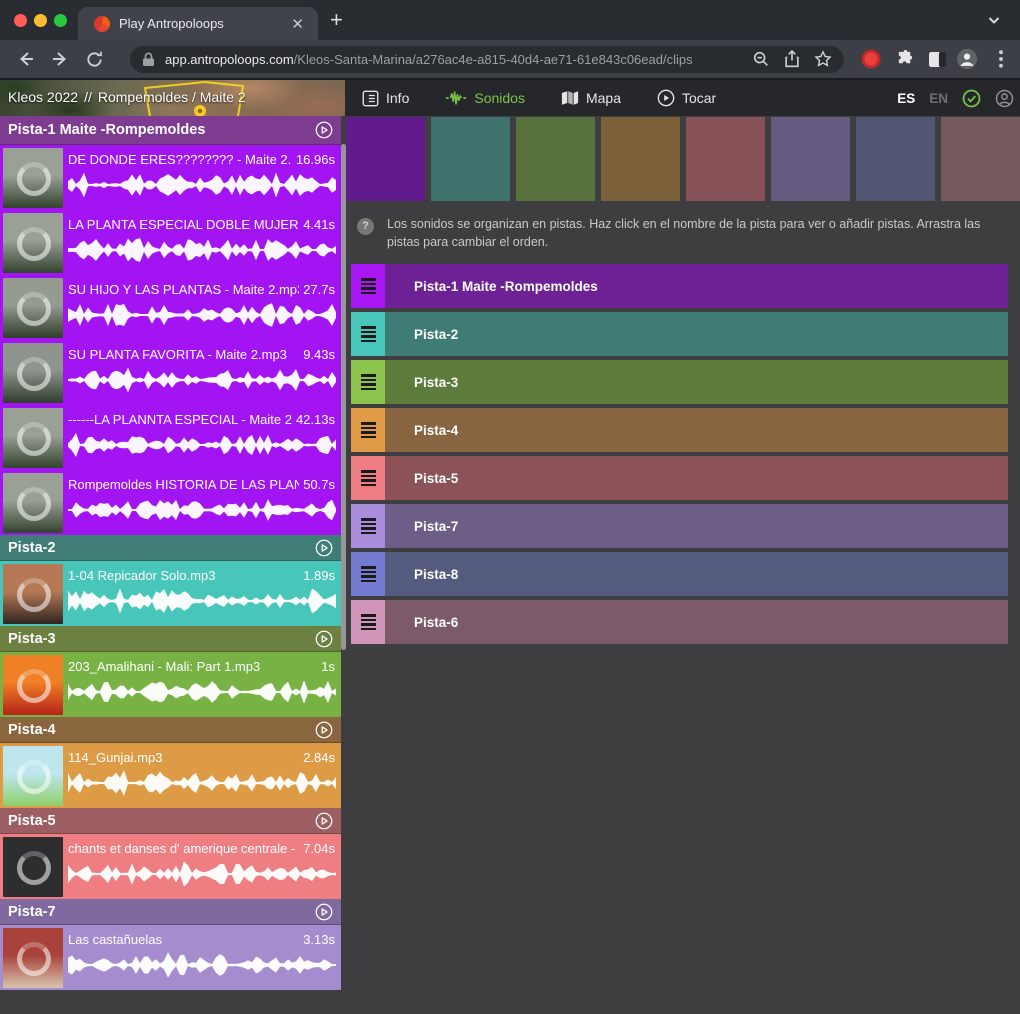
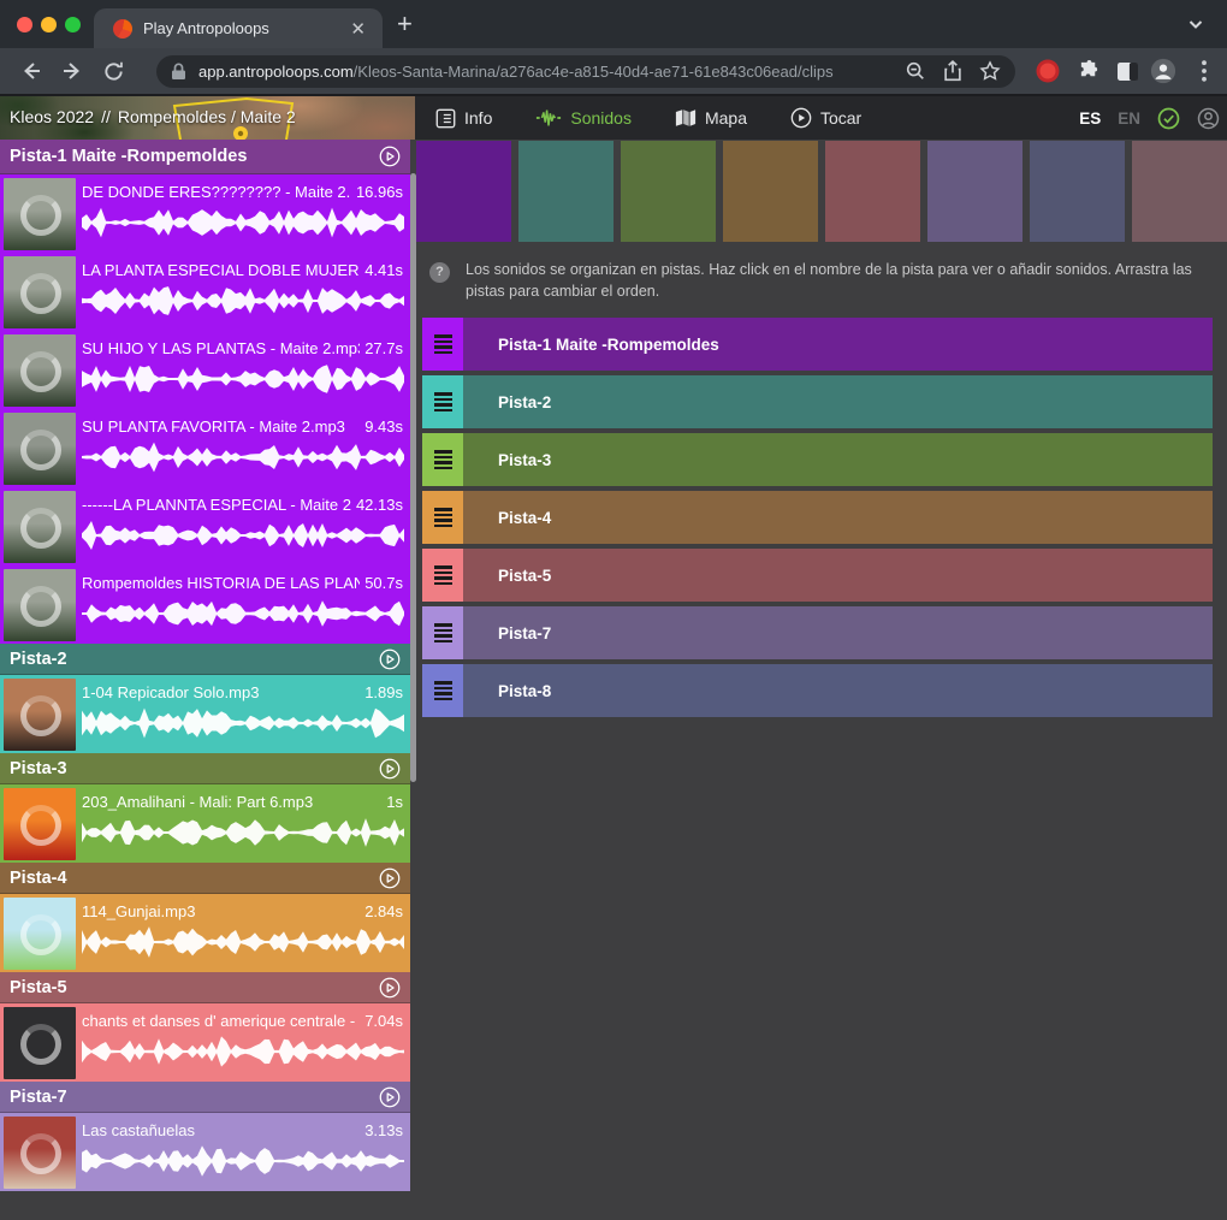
  Play Antropoloops
  ✕
  +
  app.antropoloops.com/Kleos-Santa-Marina/a276ac4e-a815-40d4-ae71-61e843c06ead/clips
  Kleos 2022 // Rompemoldes / Maite 2
  Info
  Sonidos
  Mapa
  Tocar
  ES
  EN
  Pista-1 Maite -Rompemoldes
  DE DONDE ERES???????? - Maite 2.
  16.96s
  LA PLANTA ESPECIAL DOBLE MUJER
  4.41s
  SU HIJO Y LAS PLANTAS - Maite 2.mp
  27.7s
  SU PLANTA FAVORITA - Maite 2.mp3
  9.43s
  ------LA PLANNTA ESPECIAL - Maite 2
  42.13s
  Rompemoldes HISTORIA DE LAS PLAN
  50.7s
  Pista-2
  1-04 Repicador Solo.mp3
  1.89s
  Pista-3
- 203_Amalihani - Mali: Part 1.mp3
+ 203_Amalihani - Mali: Part 6.mp3
  1s
  Pista-4
  114_Gunjai.mp3
  2.84s
  Pista-5
  chants et danses d' amerique centrale -
  7.04s
  Pista-7
  Las castañuelas
  3.13s
  ?
- Los sonidos se organizan en pistas. Haz click en el nombre de la pista para ver o añadir pistas. Arrastra las pistas para cambiar el orden.
+ Los sonidos se organizan en pistas. Haz click en el nombre de la pista para ver o añadir sonidos. Arrastra las pistas para cambiar el orden.
  Pista-1 Maite -Rompemoldes
  Pista-2
  Pista-3
  Pista-4
  Pista-5
  Pista-7
  Pista-8
- Pista-6
